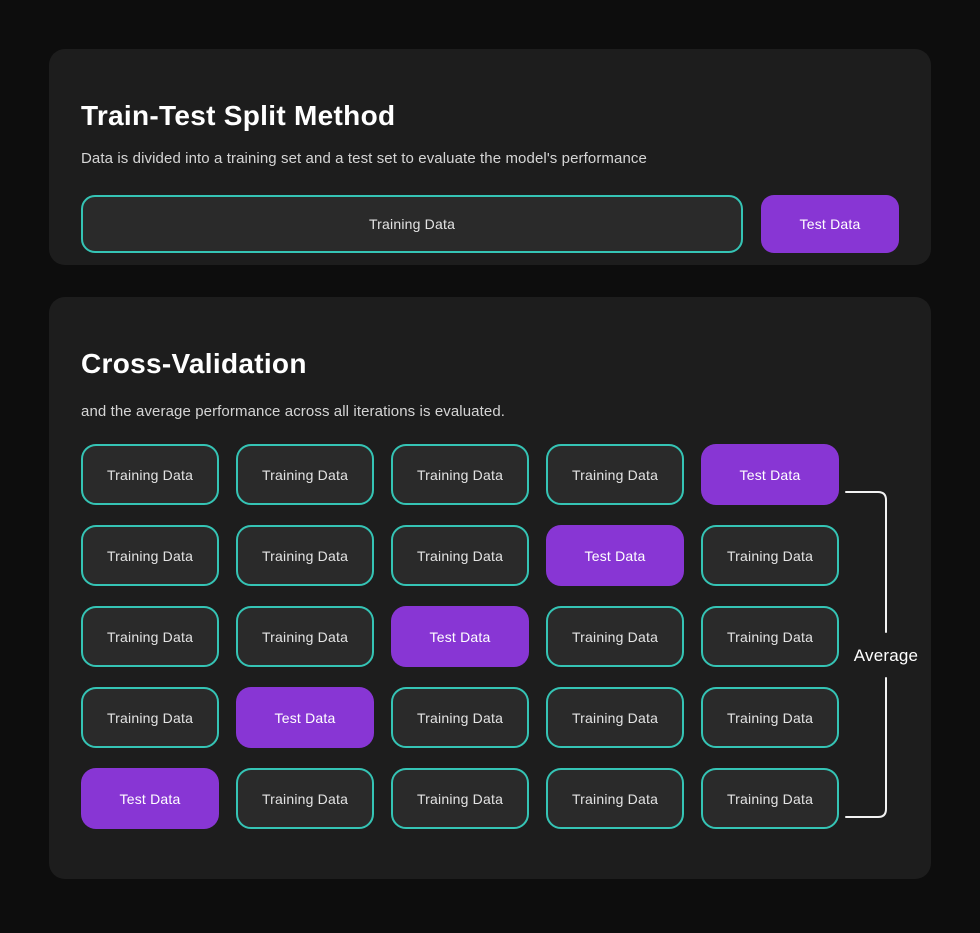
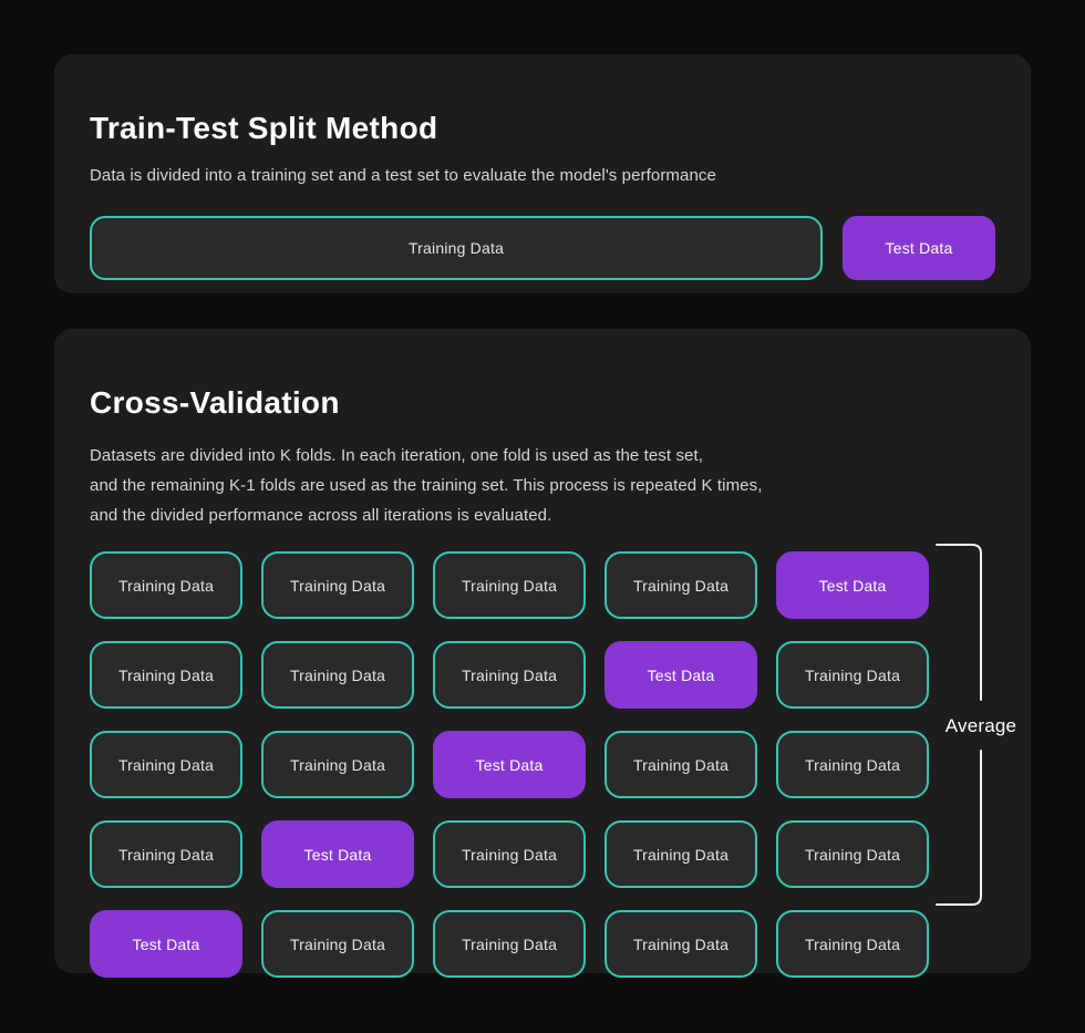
  Train-Test Split Method
  Data is divided into a training set and a test set to evaluate the model's performance
  Training Data
  Test Data
  Cross-Validation
+ Datasets are divided into K folds. In each iteration, one fold is used as the test set,
+ and the remaining K-1 folds are used as the training set. This process is repeated K times,
- and the average performance across all iterations is evaluated.
+ and the divided performance across all iterations is evaluated.
  Training Data
  Training Data
  Training Data
  Training Data
  Test Data
  Training Data
  Training Data
  Training Data
  Test Data
  Training Data
  Training Data
  Training Data
  Test Data
  Training Data
  Training Data
  Training Data
  Test Data
  Training Data
  Training Data
  Training Data
  Test Data
  Training Data
  Training Data
  Training Data
  Training Data
  Average
